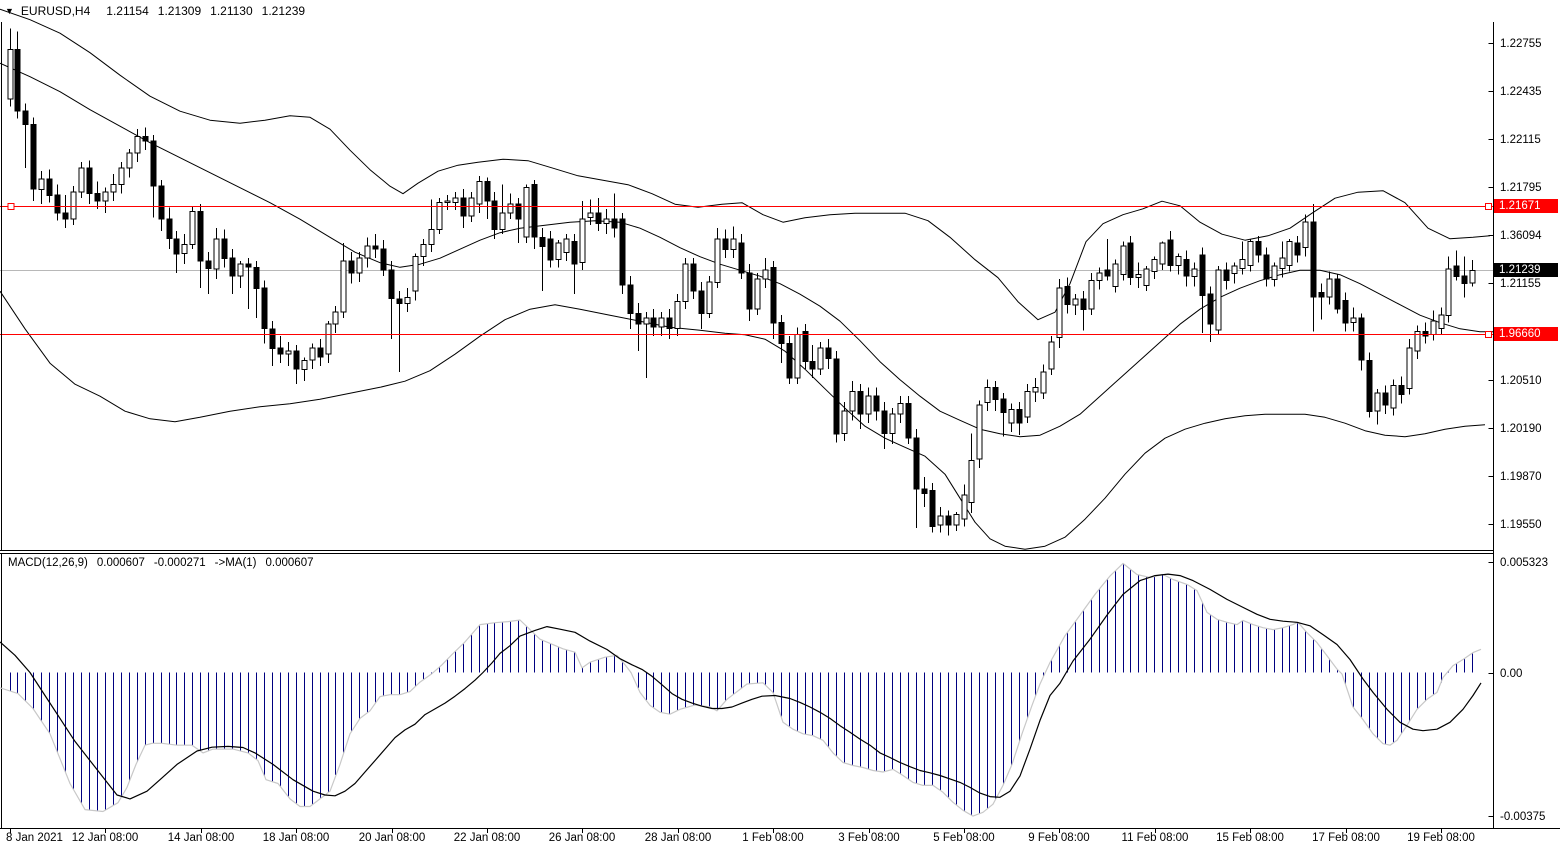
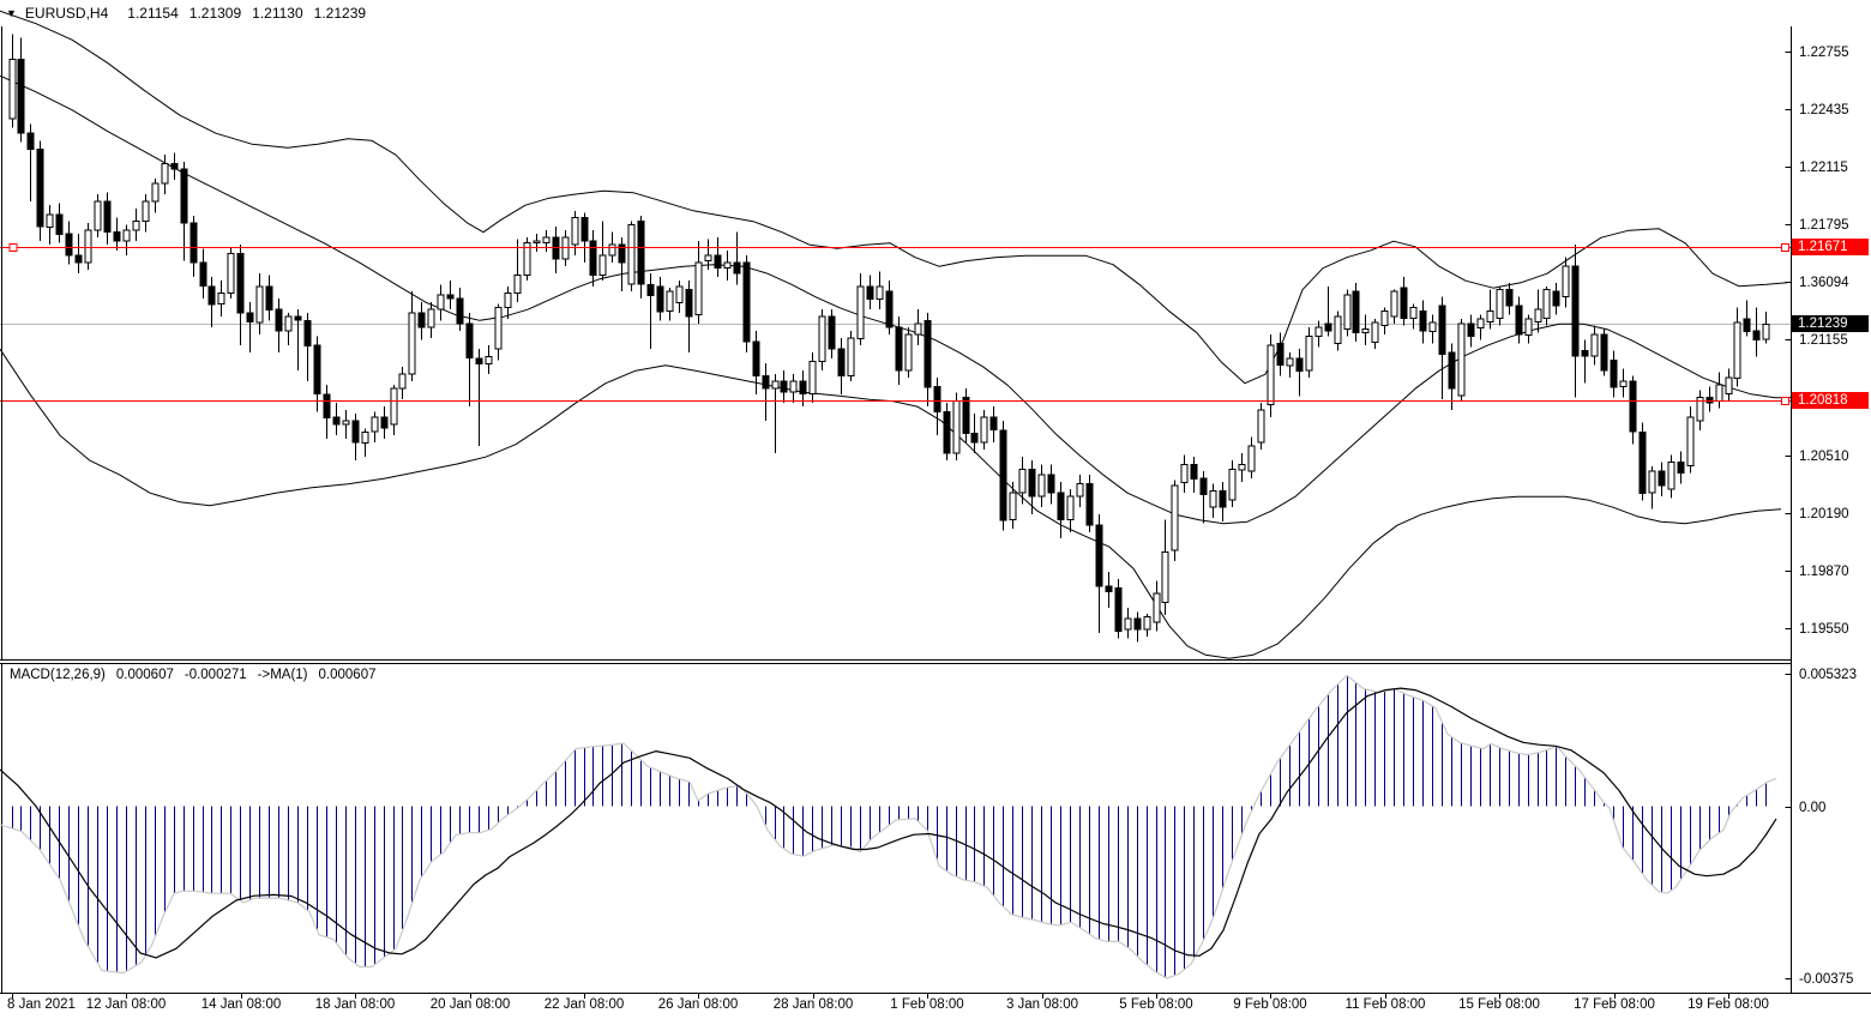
  ▼ EURUSD,H4 1.21154 1.21309 1.21130 1.21239
  MACD(12,26,9) 0.000607 -0.000271 ->MA(1) 0.000607
  1.22755
  1.22435
  1.22115
  1.21795
  1.36094
  1.21155
  1.20510
  1.20190
  1.19870
  1.19550
  0.005323
  0.00
  -0.00375
  1.21671
  1.21239
- 1.96660
+ 1.20818
  8 Jan 2021
  12 Jan 08:00
  14 Jan 08:00
  18 Jan 08:00
  20 Jan 08:00
  22 Jan 08:00
  26 Jan 08:00
  28 Jan 08:00
  1 Feb 08:00
- 3 Feb 08:00
+ 3 Jan 08:00
  5 Feb 08:00
  9 Feb 08:00
  11 Feb 08:00
  15 Feb 08:00
  17 Feb 08:00
  19 Feb 08:00
